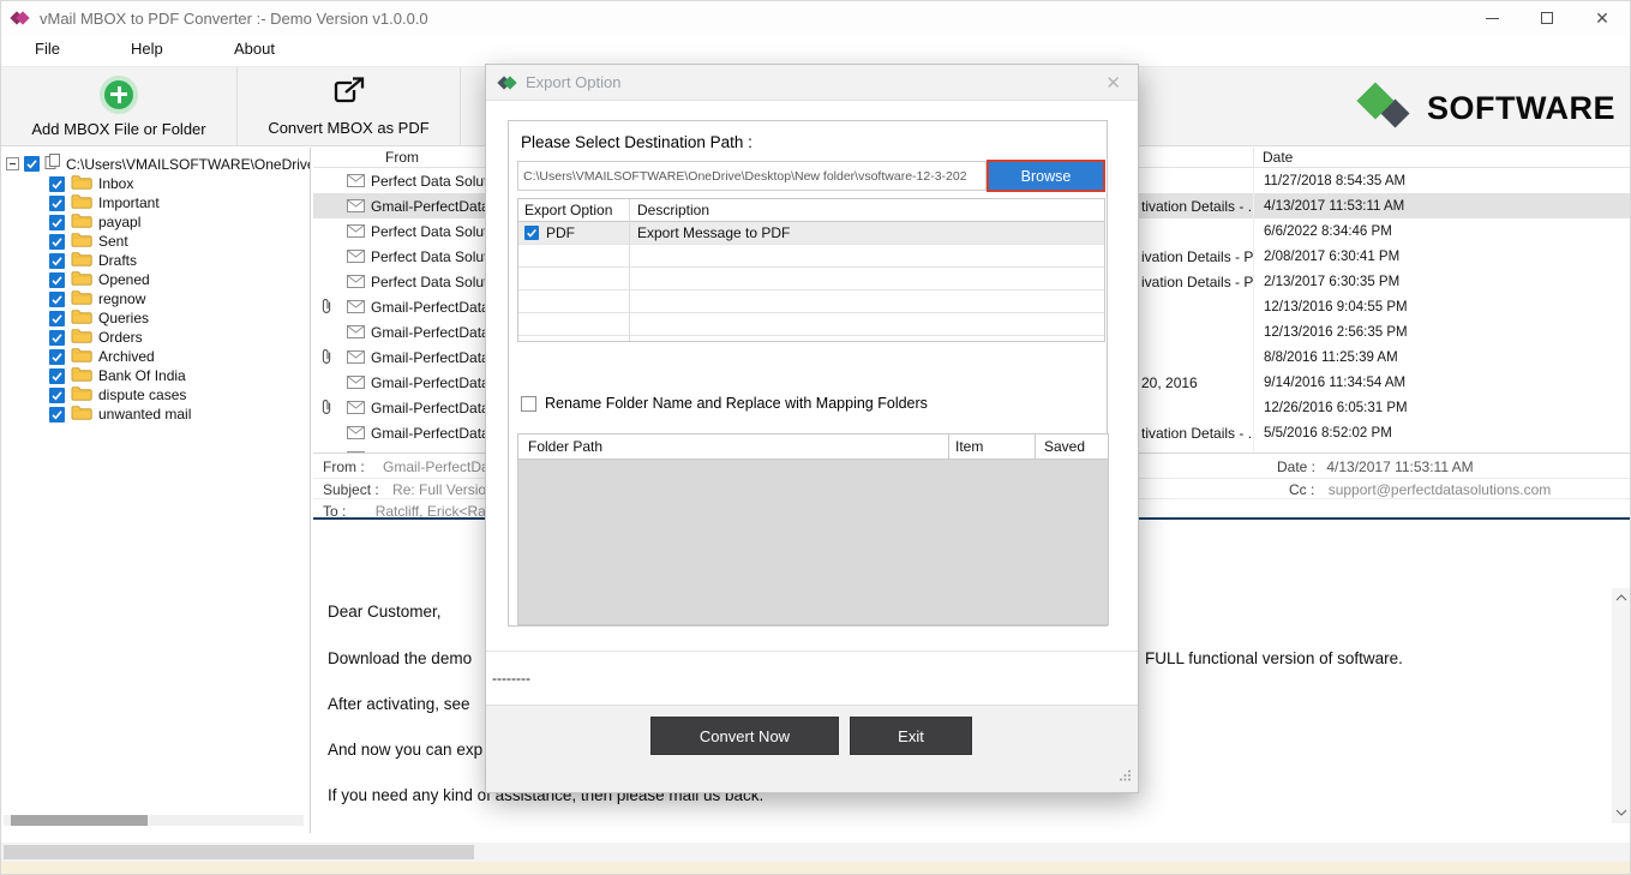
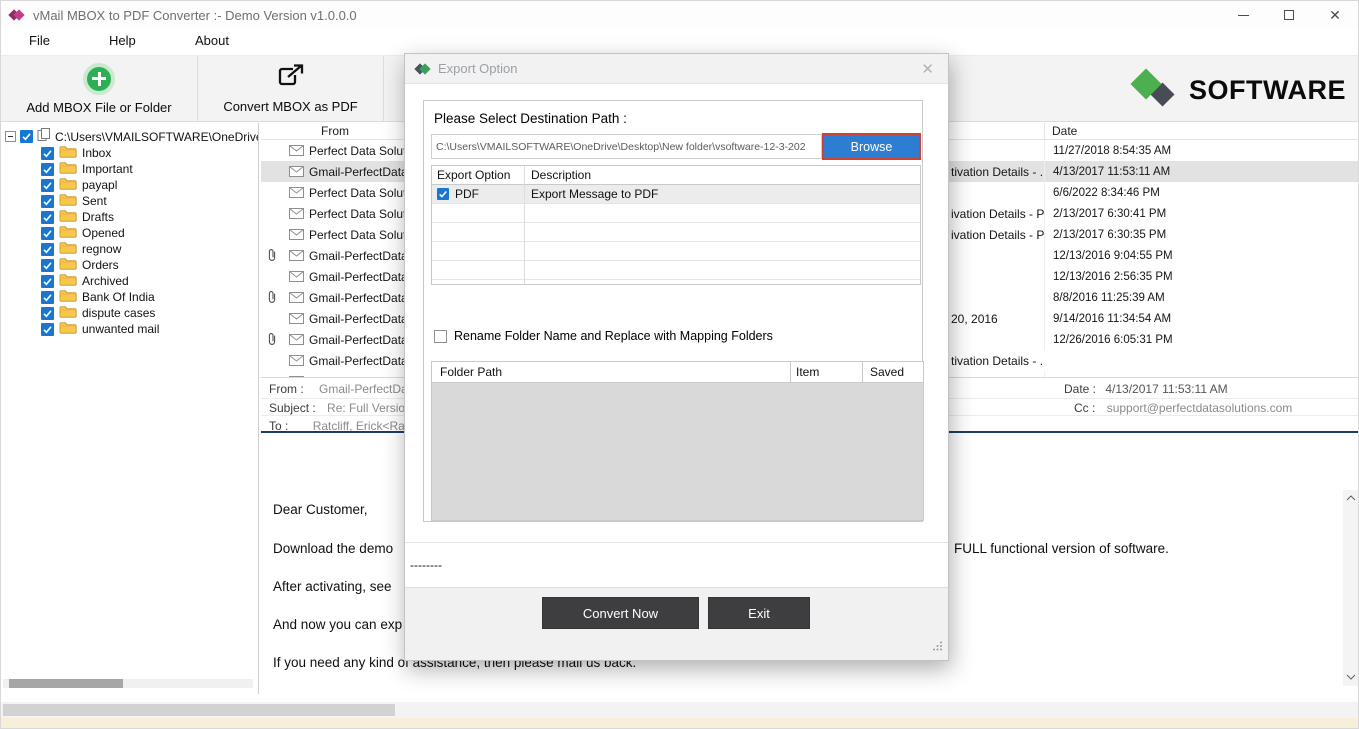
  vMail MBOX to PDF Converter :- Demo Version v1.0.0.0
  ✕
  File
  Help
  About
  Add MBOX File or Folder
  Convert MBOX as PDF
  SOFTWARE
  C:\Users\VMAILSOFTWARE\OneDriv
  Inbox
  Important
  payapl
  Sent
  Drafts
  Opened
  regnow
- Queries
  Orders
  Archived
  Bank Of India
  dispute cases
  unwanted mail
  From
  Date
  Perfect Data Solu
  11/27/2018 8:54:35 AM
  Gmail-PerfectDat
  tivation Details - .
  4/13/2017 11:53:11 AM
  Perfect Data Solu
  6/6/2022 8:34:46 PM
  Perfect Data Solu
  ivation Details - P
- 2/08/2017 6:30:41 PM
+ 2/13/2017 6:30:41 PM
  Perfect Data Solu
  ivation Details - P
  2/13/2017 6:30:35 PM
  Gmail-PerfectDat
  12/13/2016 9:04:55 PM
  Gmail-PerfectDat
  12/13/2016 2:56:35 PM
  Gmail-PerfectDat
  8/8/2016 11:25:39 AM
  Gmail-PerfectDat
  20, 2016
  9/14/2016 11:34:54 AM
  Gmail-PerfectDat
  12/26/2016 6:05:31 PM
  Gmail-PerfectDat
  tivation Details - .
- 5/5/2016 8:52:02 PM
  From : Gmail-PerfectD
  Date : 4/13/2017 11:53:11 AM
  Subject : Re: Full Versio
  Cc : support@perfectdatasolutions.com
  Dear Customer,
  Download the demo
  FULL functional version of software.
  After activating, see
  And now you can exp
  If you need any kind of assistance, then please mail us back.
  Export Option
  ✕
  Please Select Destination Path :
  C:\Users\VMAILSOFTWARE\OneDrive\Desktop\New folder\vsoftware-12-3-202
  Browse
  Export Option
  Description
  PDF
  Export Message to PDF
  Rename Folder Name and Replace with Mapping Folders
  Folder Path
  Item
  Saved
  --------
  Convert Now
  Exit
